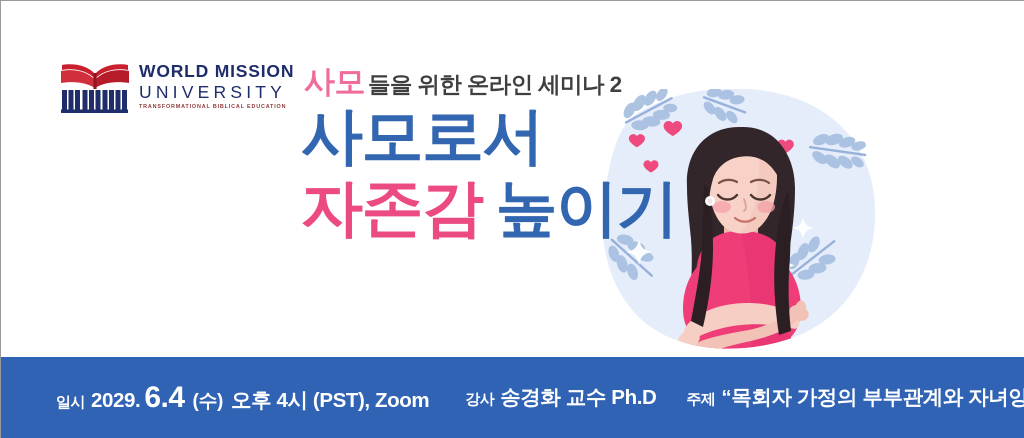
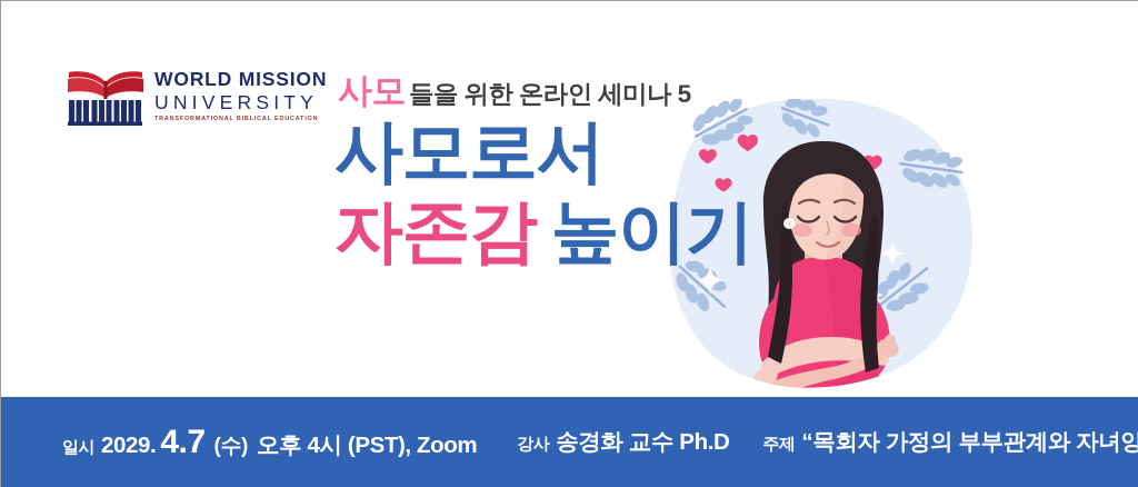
  WORLD MISSION
  UNIVERSITY
  사모
- 들을 위한 온라인 세미나 2
+ 들을 위한 온라인 세미나 5
  사모로서
  자존감 높이기
  일시
  2029.
- 6.4
+ 4.7
  (수)
  오후 4시 (PST), Zoom
  강사
  송경화 교수 Ph.D
  주제
  “목회자 가정의 부부관계와 자녀양
